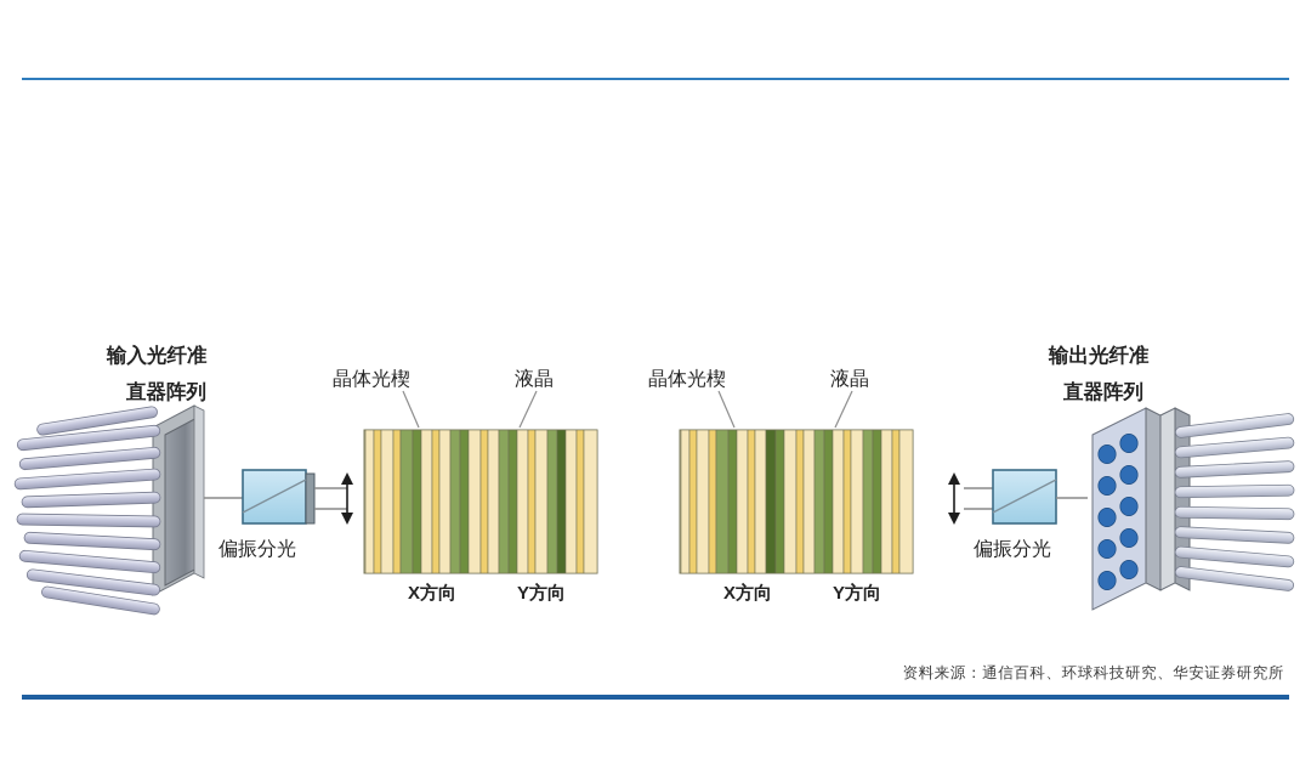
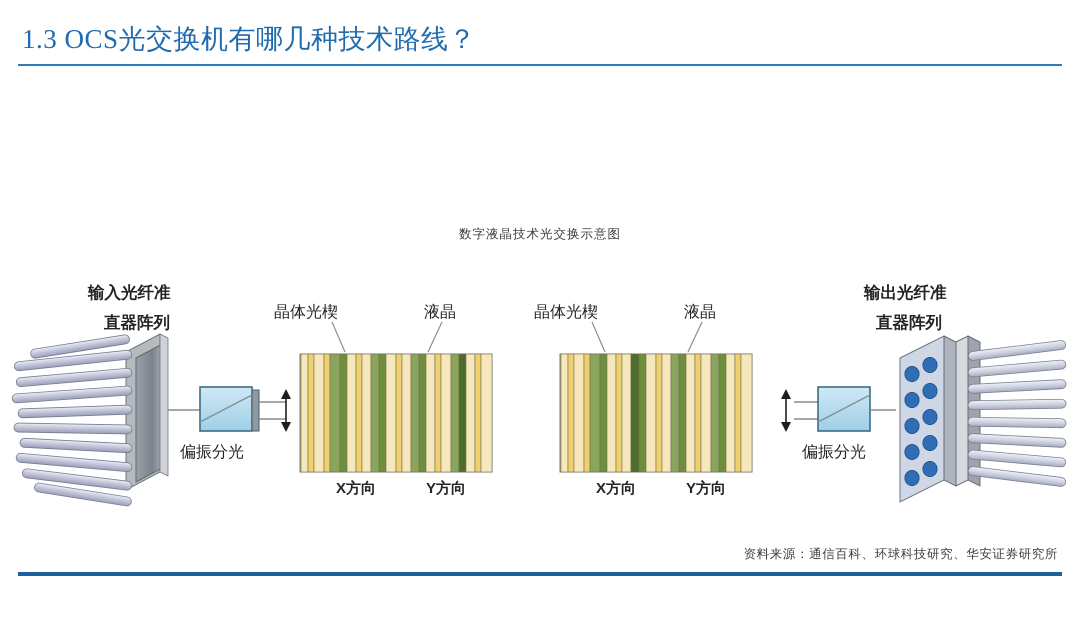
+ 1.3 OCS光交换机有哪几种技术路线？
+ 数字液晶技术光交换示意图
  输入光纤准
  直器阵列
  晶体光楔
  液晶
  晶体光楔
  液晶
  输出光纤准
  直器阵列
  偏振分光
  偏振分光
  X方向
  Y方向
  X方向
  Y方向
  资料来源：通信百科、环球科技研究、华安证券研究所
